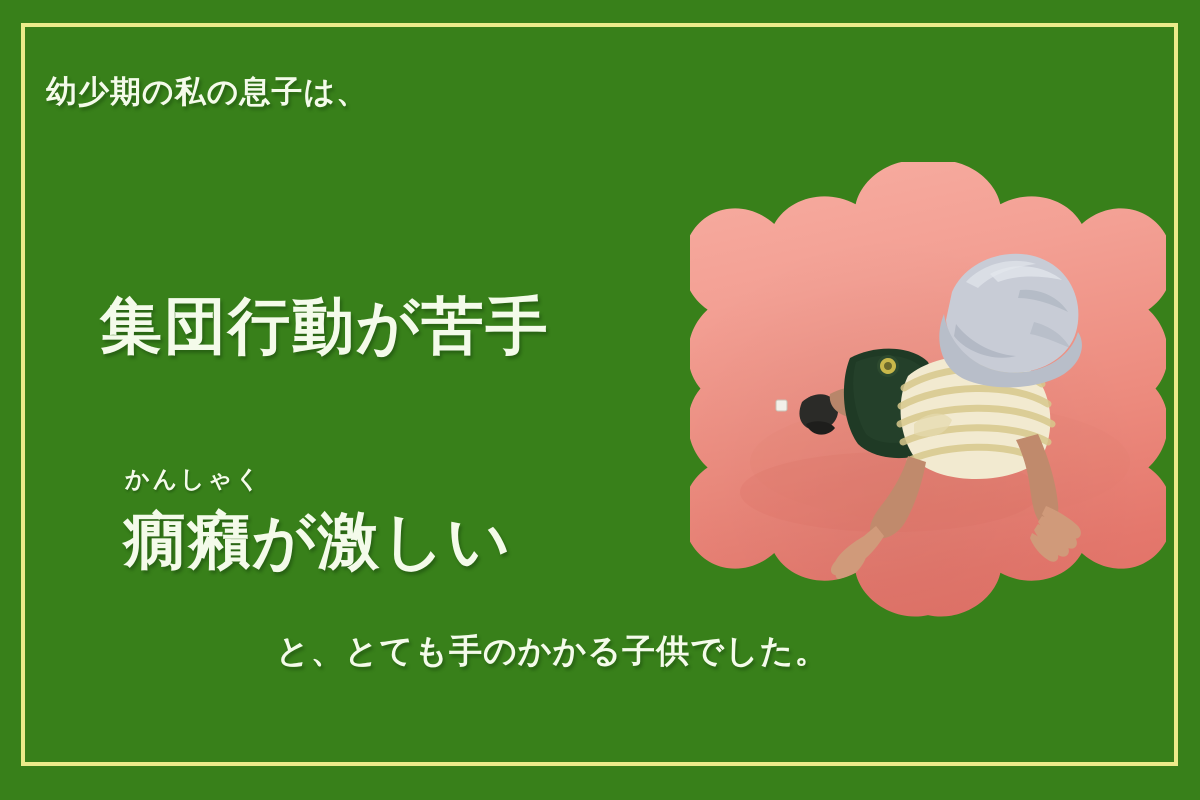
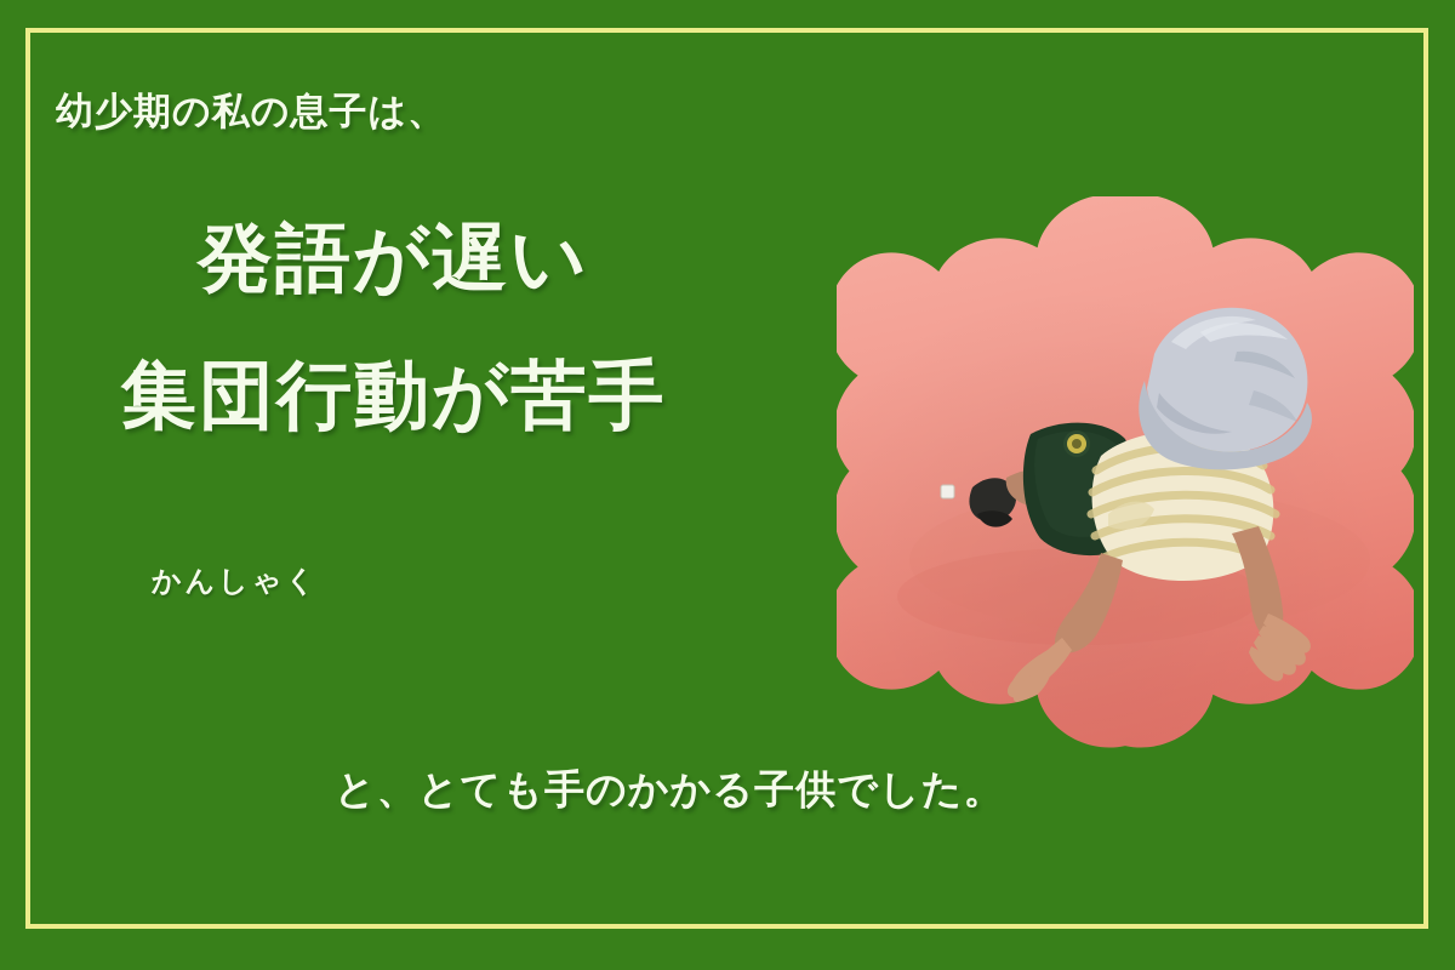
  幼少期の私の息子は、
+ 発語が遅い
  集団行動が苦手
  かんしゃく
- 癇癪が激しい
  と、とても手のかかる子供でした。
